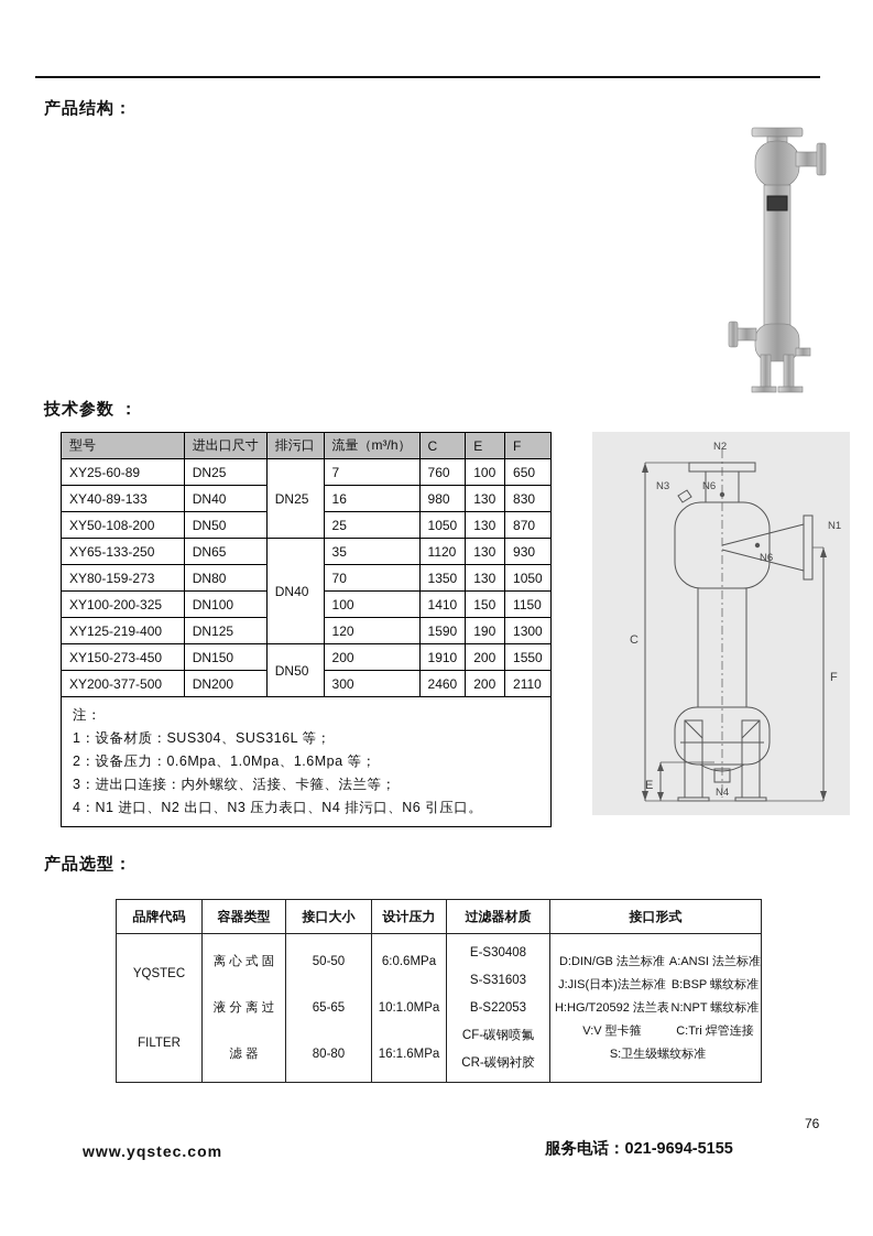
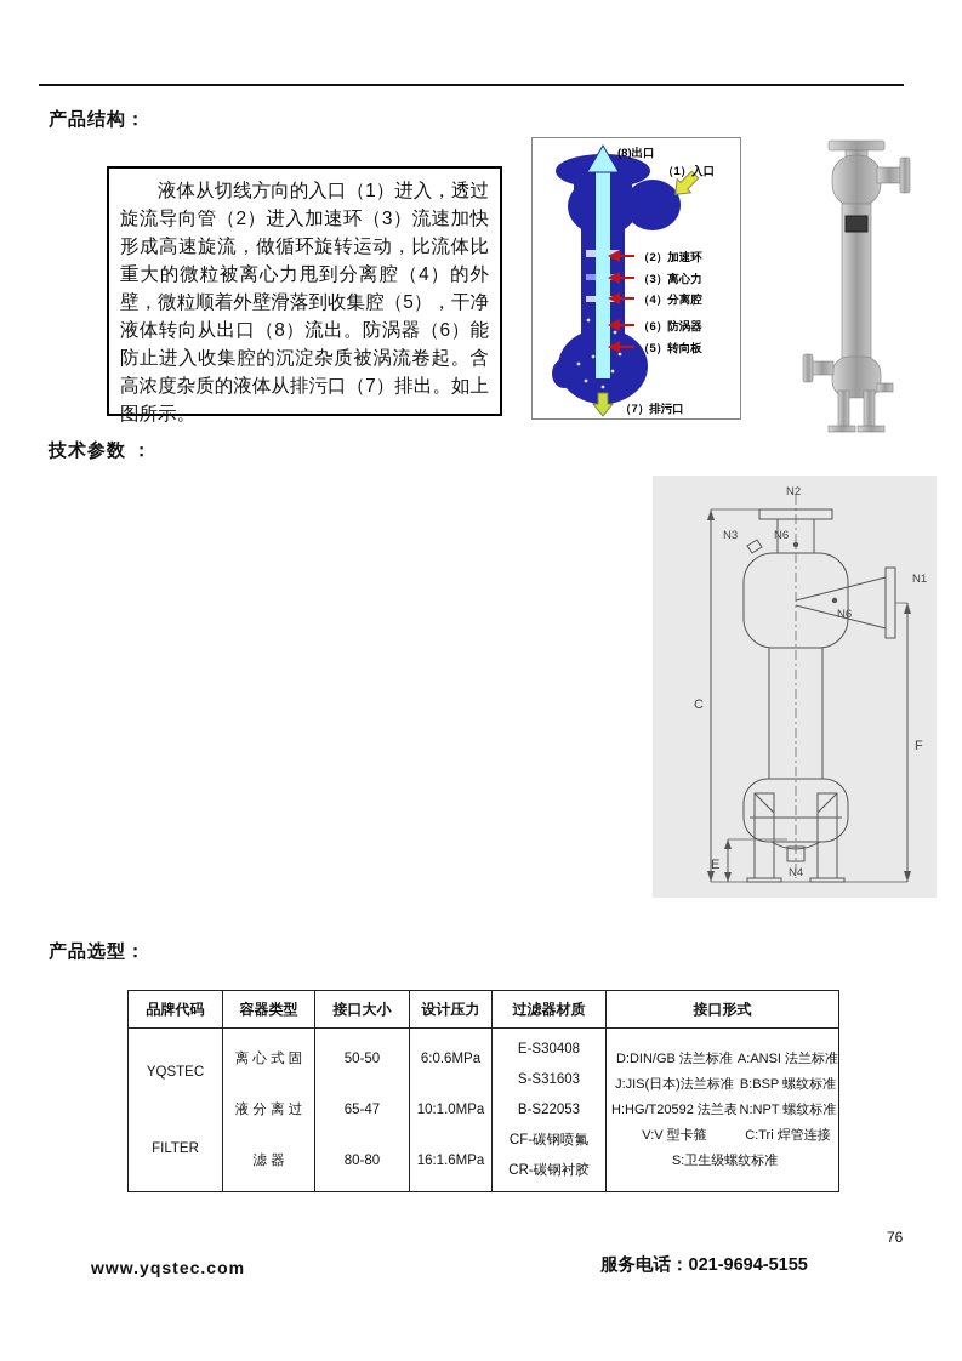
  产品结构：
+ 液体从切线方向的入口（1）进入，透过旋流导向管（2）进入加速环（3）流速加快形成高速旋流，做循环旋转运动，比流体比重大的微粒被离心力甩到分离腔（4）的外壁，微粒顺着外壁滑落到收集腔（5），干净液体转向从出口（8）流出。防涡器（6）能防止进入收集腔的沉淀杂质被涡流卷起。含高浓度杂质的液体从排污口（7）排出。如上图所示。
+ (8)出口
+ （1）入口
+ （2）加速环
+ （3）离心力
+ （4）分离腔
+ （6）防涡器
+ （5）转向板
+ （7）排污口
  技术参数 ：
- 型号	进出口尺寸	排污口	流量（m³/h）	C	E	F
- XY25-60-89	DN25	DN25	7	760	100	650
- XY40-89-133	DN40	16	980	130	830
- XY50-108-200	DN50	25	1050	130	870
- XY65-133-250	DN65	DN40	35	1120	130	930
- XY80-159-273	DN80	70	1350	130	1050
- XY100-200-325	DN100	100	1410	150	1150
- XY125-219-400	DN125	120	1590	190	1300
- XY150-273-450	DN150	DN50	200	1910	200	1550
- XY200-377-500	DN200	300	2460	200	2110
- 注：1：设备材质：SUS304、SUS316L 等；2：设备压力：0.6Mpa、1.0Mpa、1.6Mpa 等；3：进出口连接：内外螺纹、活接、卡箍、法兰等；4：N1 进口、N2 出口、N3 压力表口、N4 排污口、N6 引压口。
  N2
  N6
  N3
  N1
  N6
  N4
  C
  F
  E
  产品选型：
  品牌代码	容器类型	接口大小	设计压力	过滤器材质	接口形式
- YQSTECFILTER	离 心 式 固液 分 离 过滤 器	50-5065-6580-80	6:0.6MPa10:1.0MPa16:1.6MPa	E-S30408S-S31603B-S22053CF-碳钢喷氟CR-碳钢衬胶	D:DIN/GB 法兰标准 A:ANSI 法兰标准J:JIS(日本)法兰标准 B:BSP 螺纹标准H:HG/T20592 法兰表 N:NPT 螺纹标准V:V 型卡箍 C:Tri 焊管连接S:卫生级螺纹标准
+ YQSTECFILTER	离 心 式 固液 分 离 过滤 器	50-5065-4780-80	6:0.6MPa10:1.0MPa16:1.6MPa	E-S30408S-S31603B-S22053CF-碳钢喷氟CR-碳钢衬胶	D:DIN/GB 法兰标准 A:ANSI 法兰标准J:JIS(日本)法兰标准 B:BSP 螺纹标准H:HG/T20592 法兰表 N:NPT 螺纹标准V:V 型卡箍 C:Tri 焊管连接S:卫生级螺纹标准
  www.yqstec.com
  服务电话：021-9694-5155
  76
